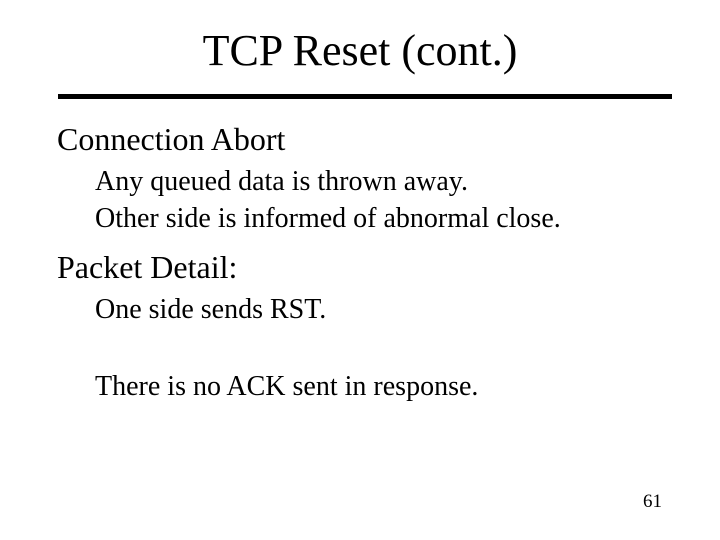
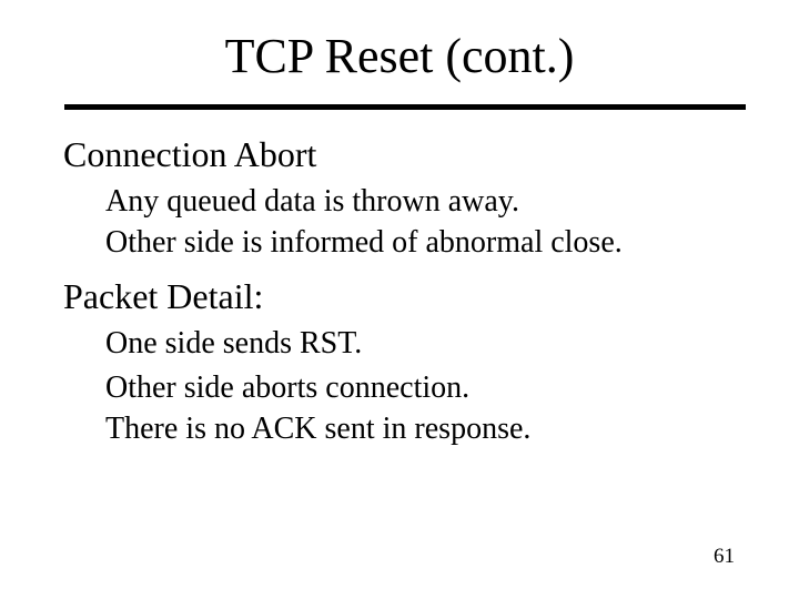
  TCP Reset (cont.)
  Connection Abort
  Any queued data is thrown away.
  Other side is informed of abnormal close.
  Packet Detail:
  One side sends RST.
+ Other side aborts connection.
  There is no ACK sent in response.
  61
